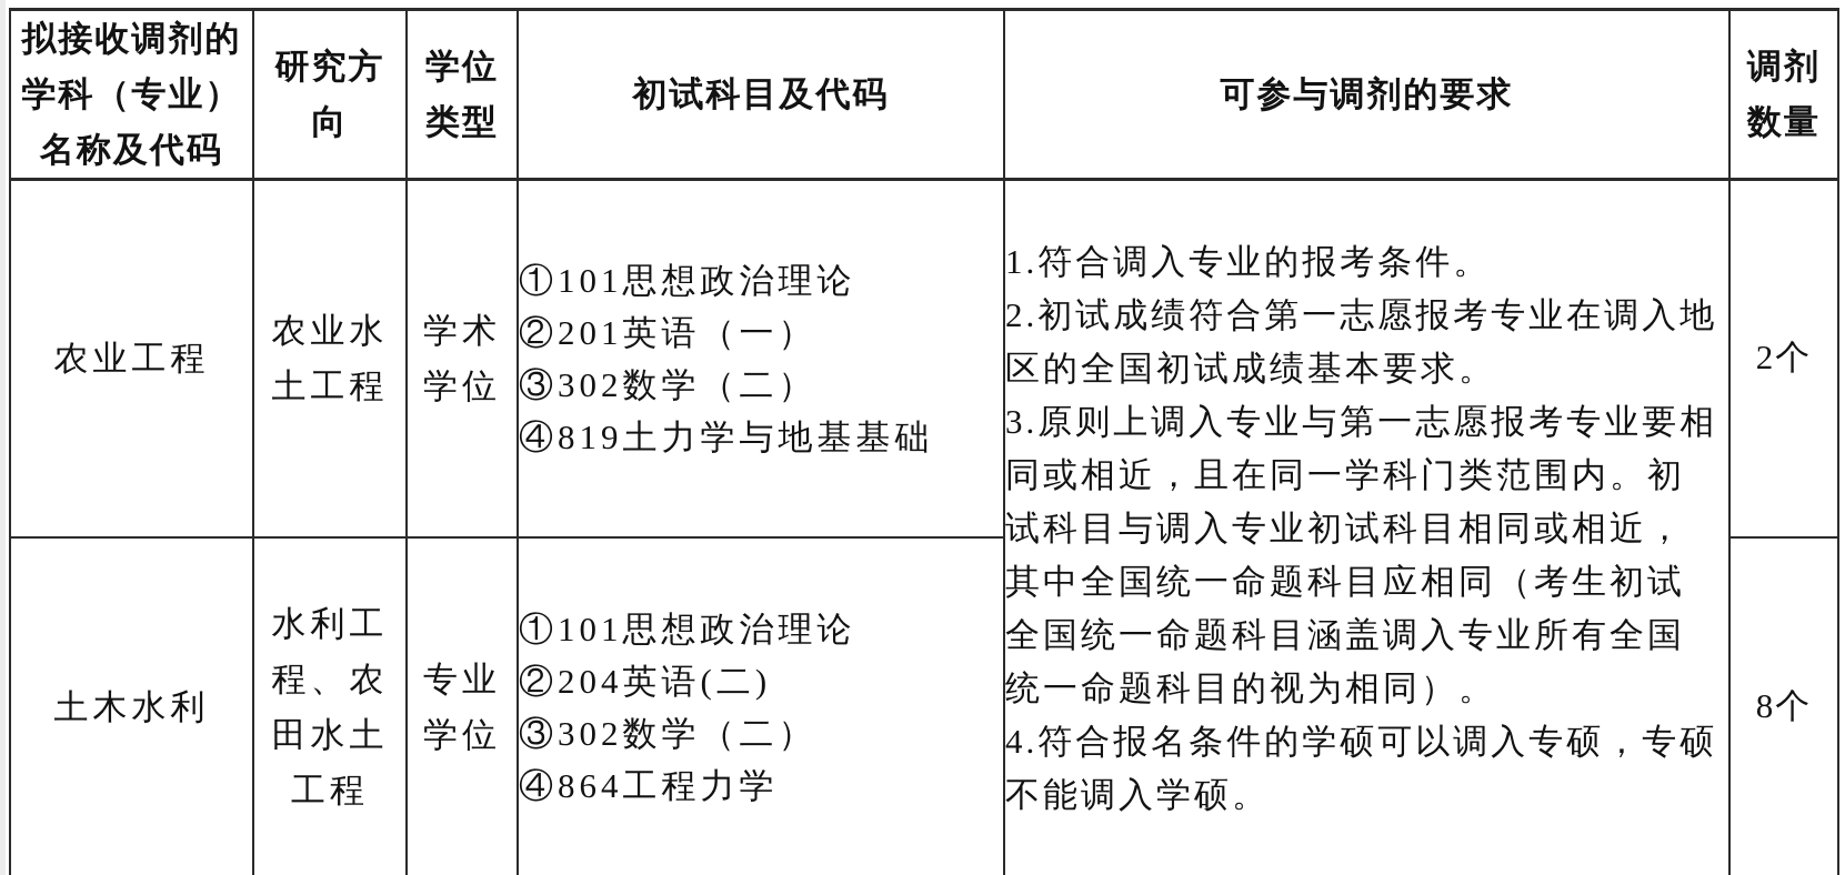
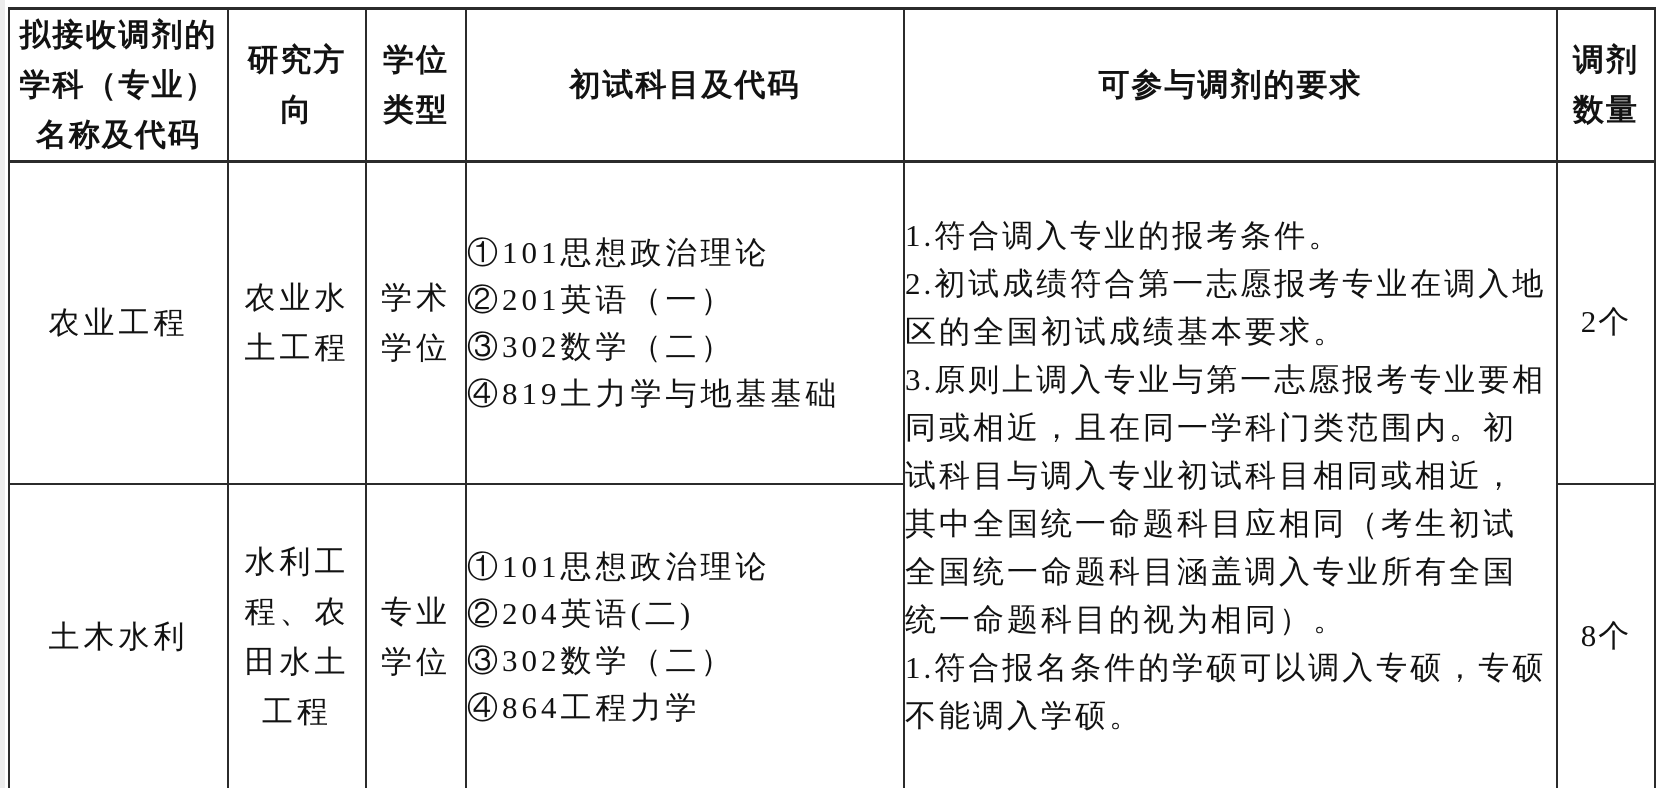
  拟接收调剂的 学科（专业） 名称及代码	研究方 向	学位 类型	初试科目及代码	可参与调剂的要求	调剂 数量
- 农业工程	农业水 土工程	学术 学位	①101思想政治理论 ②201英语（一） ③302数学（二） ④819土力学与地基基础	1.符合调入专业的报考条件。 2.初试成绩符合第一志愿报考专业在调入地 区的全国初试成绩基本要求。 3.原则上调入专业与第一志愿报考专业要相 同或相近，且在同一学科门类范围内。初 试科目与调入专业初试科目相同或相近， 其中全国统一命题科目应相同（考生初试 全国统一命题科目涵盖调入专业所有全国 统一命题科目的视为相同）。 4.符合报名条件的学硕可以调入专硕，专硕 不能调入学硕。	2个
+ 农业工程	农业水 土工程	学术 学位	①101思想政治理论 ②201英语（一） ③302数学（二） ④819土力学与地基基础	1.符合调入专业的报考条件。 2.初试成绩符合第一志愿报考专业在调入地 区的全国初试成绩基本要求。 3.原则上调入专业与第一志愿报考专业要相 同或相近，且在同一学科门类范围内。初 试科目与调入专业初试科目相同或相近， 其中全国统一命题科目应相同（考生初试 全国统一命题科目涵盖调入专业所有全国 统一命题科目的视为相同）。 1.符合报名条件的学硕可以调入专硕，专硕 不能调入学硕。	2个
  土木水利	水利工 程、农 田水土 工程	专业 学位	①101思想政治理论 ②204英语(二) ③302数学（二） ④864工程力学	8个
